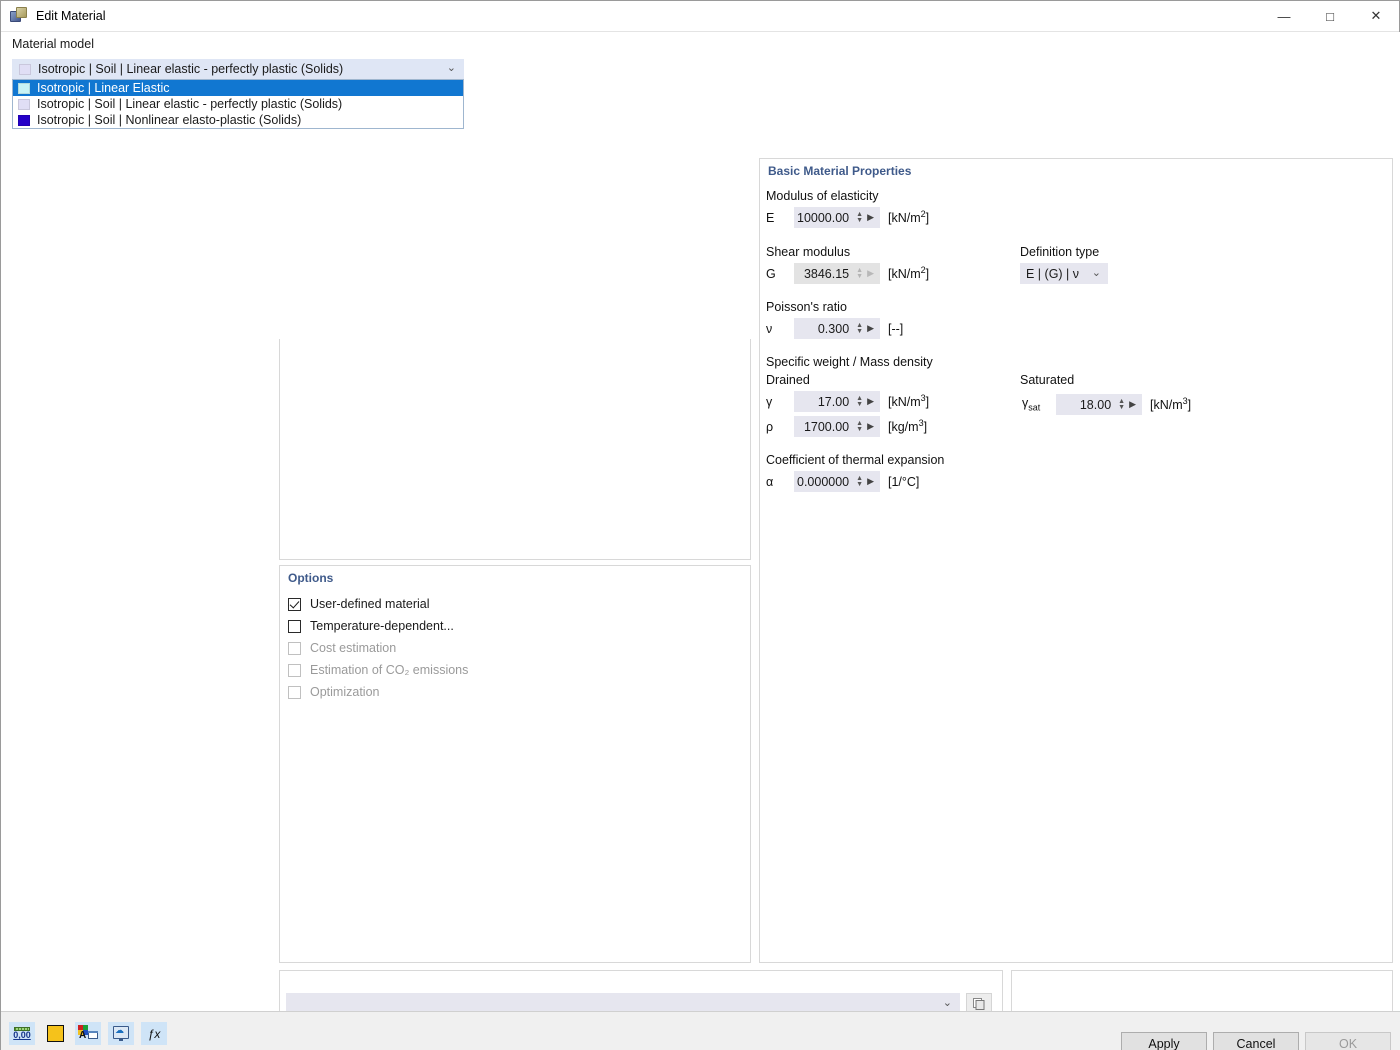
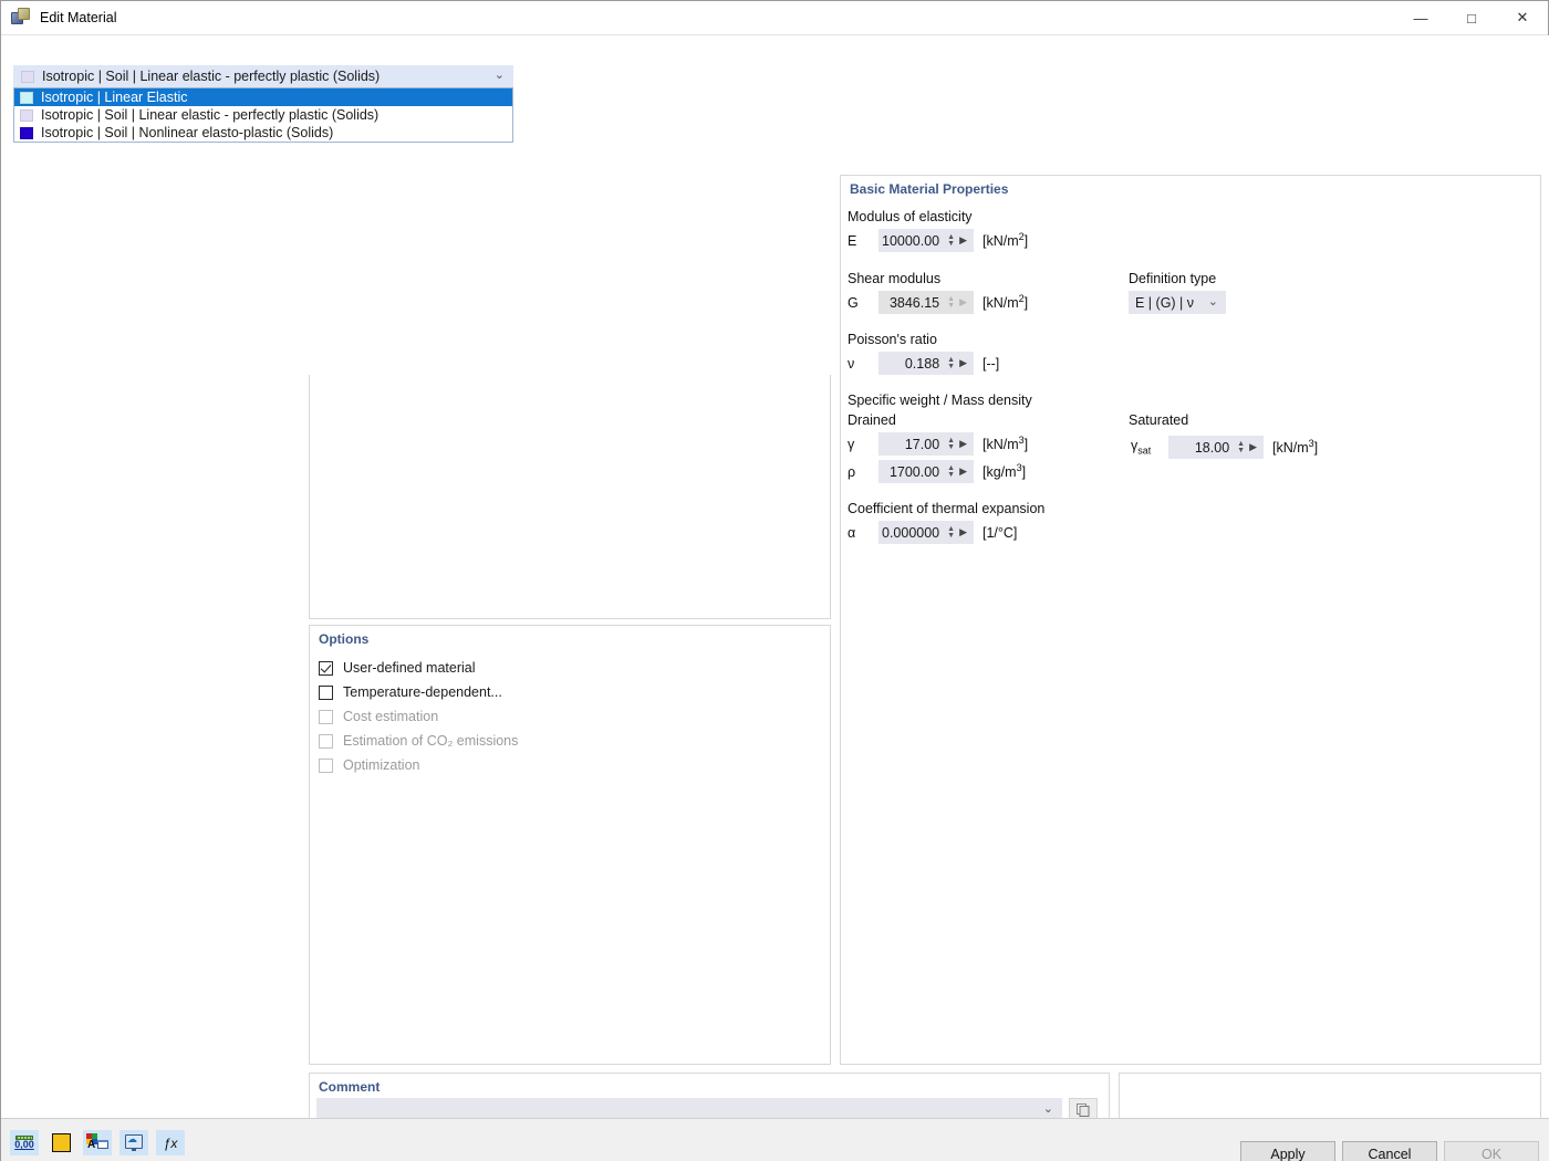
  Edit Material
  —
  □
  ✕
- Material model
  Isotropic | Soil | Linear elastic - perfectly plastic (Solids)
  ⌄
  Isotropic | Linear Elastic
  Isotropic | Soil | Linear elastic - perfectly plastic (Solids)
  Isotropic | Soil | Nonlinear elasto-plastic (Solids)
  Options
  User-defined material
  Temperature-dependent...
  Cost estimation
  Estimation of CO₂ emissions
  Optimization
+ Comment
  ⌄
  Basic Material Properties
  Modulus of elasticity
  E
  10000.00
  ▶
  [kN/m2]
  Shear modulus
  G
  3846.15
  ▶
  [kN/m2]
  Definition type
  E | (G) | ν
  ⌄
  Poisson's ratio
  ν
- 0.300
+ 0.188
  ▶
  [--]
  Specific weight / Mass density
  Drained
  γ
  17.00
  ▶
  [kN/m3]
  ρ
  1700.00
  ▶
  [kg/m3]
  Saturated
  γsat
  18.00
  ▶
  [kN/m3]
  Coefficient of thermal expansion
  α
  0.000000
  ▶
  [1/°C]
  0,00
  A
  ☁
  ƒx
  Apply
  Cancel
  OK
